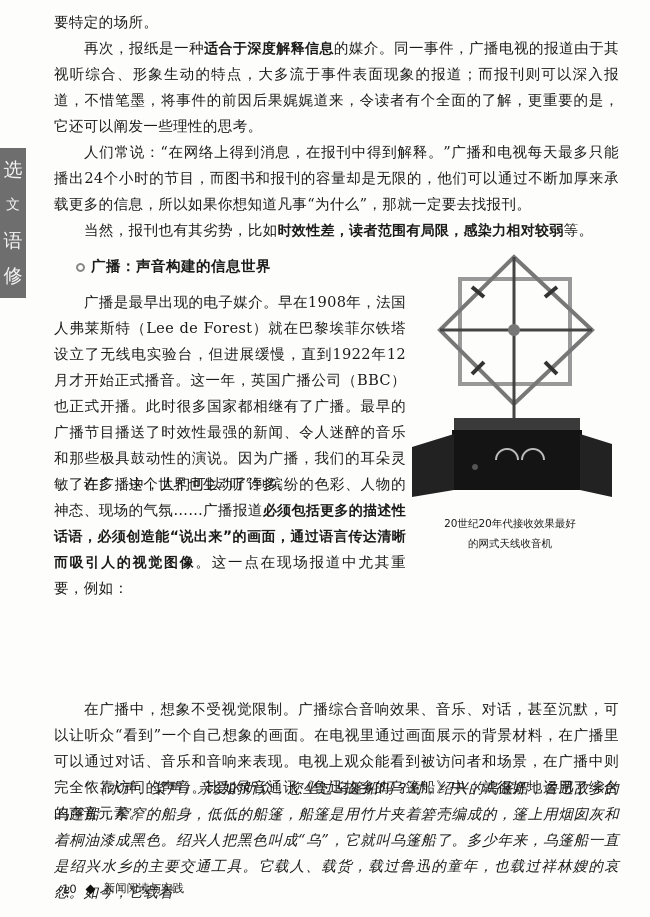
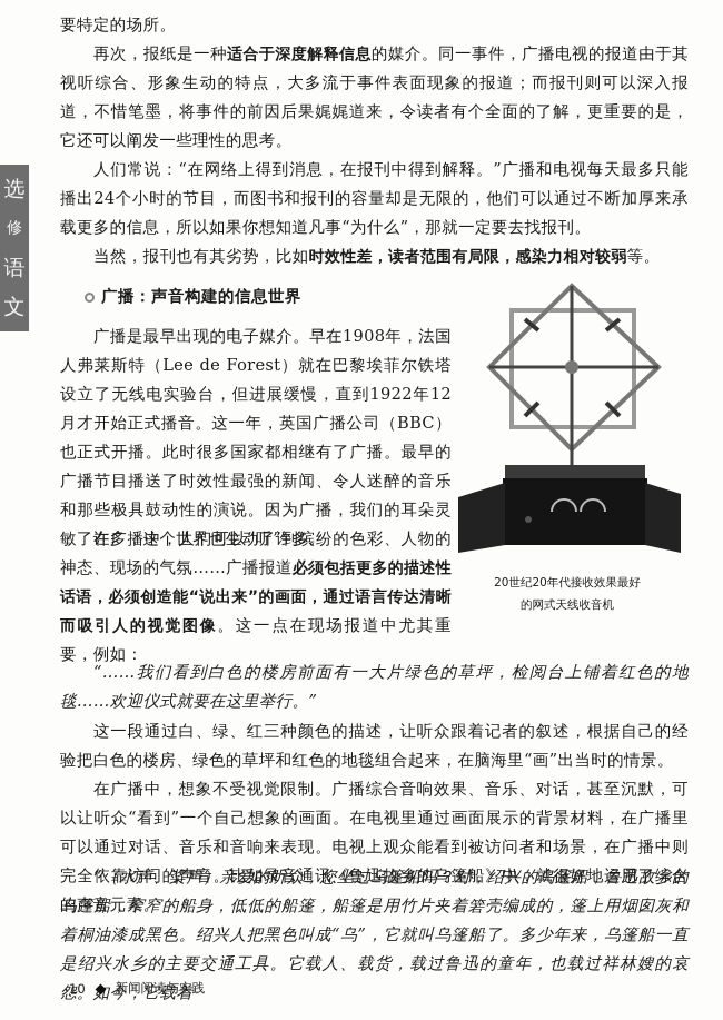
  选
- 文
+ 修
  语
- 修
+ 文
  要特定的场所。
  再次，报纸是一种适合于深度解释信息的媒介。同一事件，广播电视的报道由于其视听综合、形象生动的特点，大多流于事件表面现象的报道；而报刊则可以深入报道，不惜笔墨，将事件的前因后果娓娓道来，令读者有个全面的了解，更重要的是，它还可以阐发一些理性的思考。
  人们常说：“在网络上得到消息，在报刊中得到解释。”广播和电视每天最多只能播出24个小时的节目，而图书和报刊的容量却是无限的，他们可以通过不断加厚来承载更多的信息，所以如果你想知道凡事“为什么”，那就一定要去找报刊。
  当然，报刊也有其劣势，比如时效性差，读者范围有局限，感染力相对较弱等。
  广播：声音构建的信息世界
  广播是最早出现的电子媒介。早在1908年，法国人弗莱斯特（Lee de Forest）就在巴黎埃菲尔铁塔设立了无线电实验台，但进展缓慢，直到1922年12月才开始正式播音。这一年，英国广播公司（BBC）也正式开播。此时很多国家都相继有了广播。最早的广播节目播送了时效性最强的新闻、令人迷醉的音乐和那些极具鼓动性的演说。因为广播，我们的耳朵灵敏了许多，这个世界也生动了许多。
  在广播中，人们可以“听”到缤纷的色彩、人物的神态、现场的气氛……广播报道必须包括更多的描述性话语，必须创造能“说出来”的画面，通过语言传达清晰而吸引人的视觉图像。这一点在现场报道中尤其重要，例如：
  20世纪20年代接收效果最好
  的网式天线收音机
+ “……我们看到白色的楼房前面有一大片绿色的草坪，检阅台上铺着红色的地毯……欢迎仪式就要在这里举行。”
+ 这一段通过白、绿、红三种颜色的描述，让听众跟着记者的叙述，根据自己的经验把白色的楼房、绿色的草坪和红色的地毯组合起来，在脑海里“画”出当时的情景。
  在广播中，想象不受视觉限制。广播综合音响效果、音乐、对话，甚至沉默，可以让听众“看到”一个自己想象的画面。在电视里通过画面展示的背景材料，在广播里可以通过对话、音乐和音响来表现。电视上观众能看到被访问者和场景，在广播中则完全依靠访问的声音。比如录音通讯《鲁迅故乡的乌篷船》中，就很好地运用了综合的声音元素。
  “（水声、桨声）亲爱的听众，您坐过乌篷船吗？对，绍兴的乌篷船，鲁迅故乡的乌篷船，窄窄的船身，低低的船篷，船篷是用竹片夹着箬壳编成的，篷上用烟囱灰和着桐油漆成黑色。绍兴人把黑色叫成“乌”，它就叫乌篷船了。多少年来，乌篷船一直是绍兴水乡的主要交通工具。它载人、载货，载过鲁迅的童年，也载过祥林嫂的哀怨。今，它载着
  10
  新闻阅读与实践
